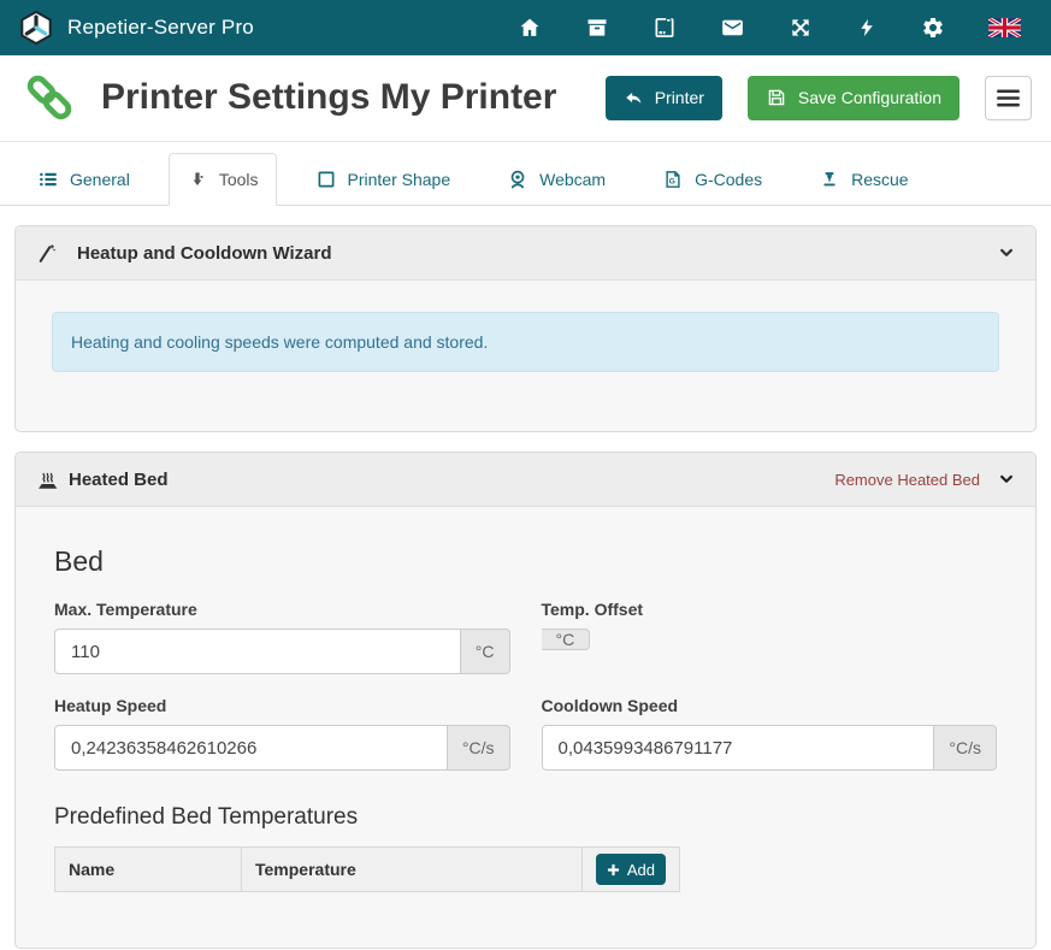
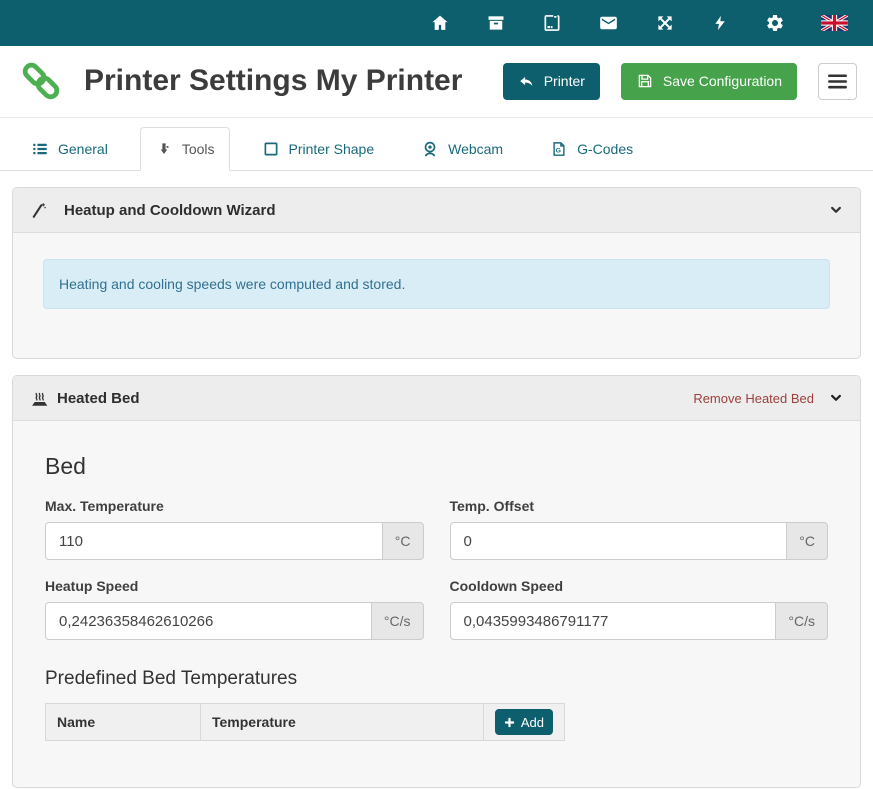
- Repetier-Server Pro
  Printer Settings My Printer
  Printer
  Save Configuration
  General
  Tools
  Printer Shape
  Webcam
  G-Codes
- Rescue
  Heatup and Cooldown Wizard
  Heating and cooling speeds were computed and stored.
  Heated Bed
  Remove Heated Bed
  Bed
  Max. Temperature
  110
  °C
  Temp. Offset
+ 0
  °C
  Heatup Speed
  0,24236358462610266
  °C/s
  Cooldown Speed
  0,0435993486791177
  °C/s
  Predefined Bed Temperatures
  Name	Temperature	Add
